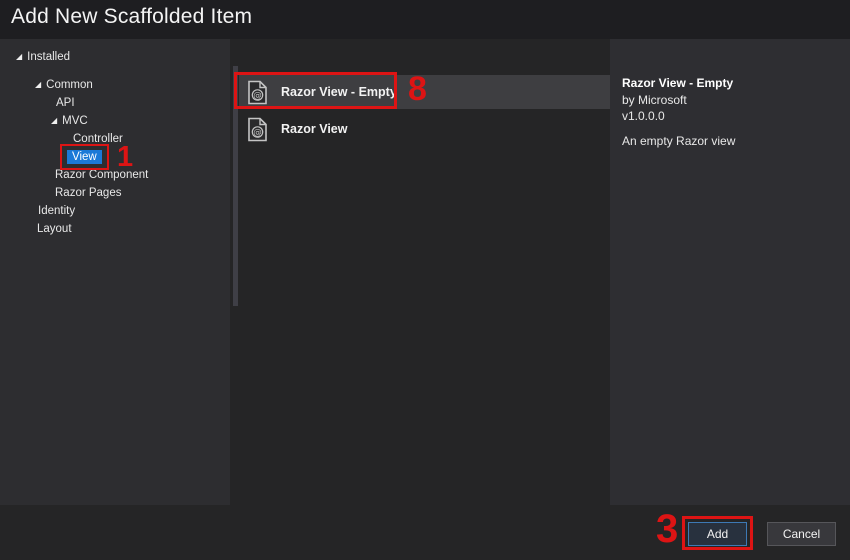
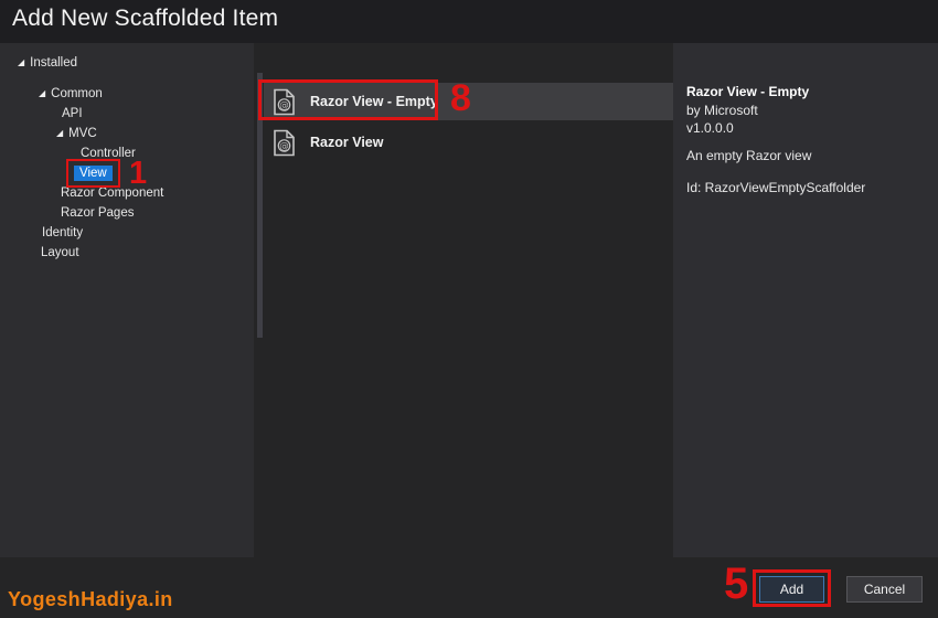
  Add New Scaffolded Item
  ◢
  Installed
  ◢
  Common
  API
  ◢
  MVC
  Controller
  View
  Razor Component
  Razor Pages
  Identity
  Layout
  @
  Razor View - Empty
  @
  Razor View
  Razor View - Empty
  by Microsoft
  v1.0.0.0
  An empty Razor view
+ Id: RazorViewEmptyScaffolder
+ YogeshHadiya.in
  Add
  Cancel
  1
  8
- 3
+ 5
